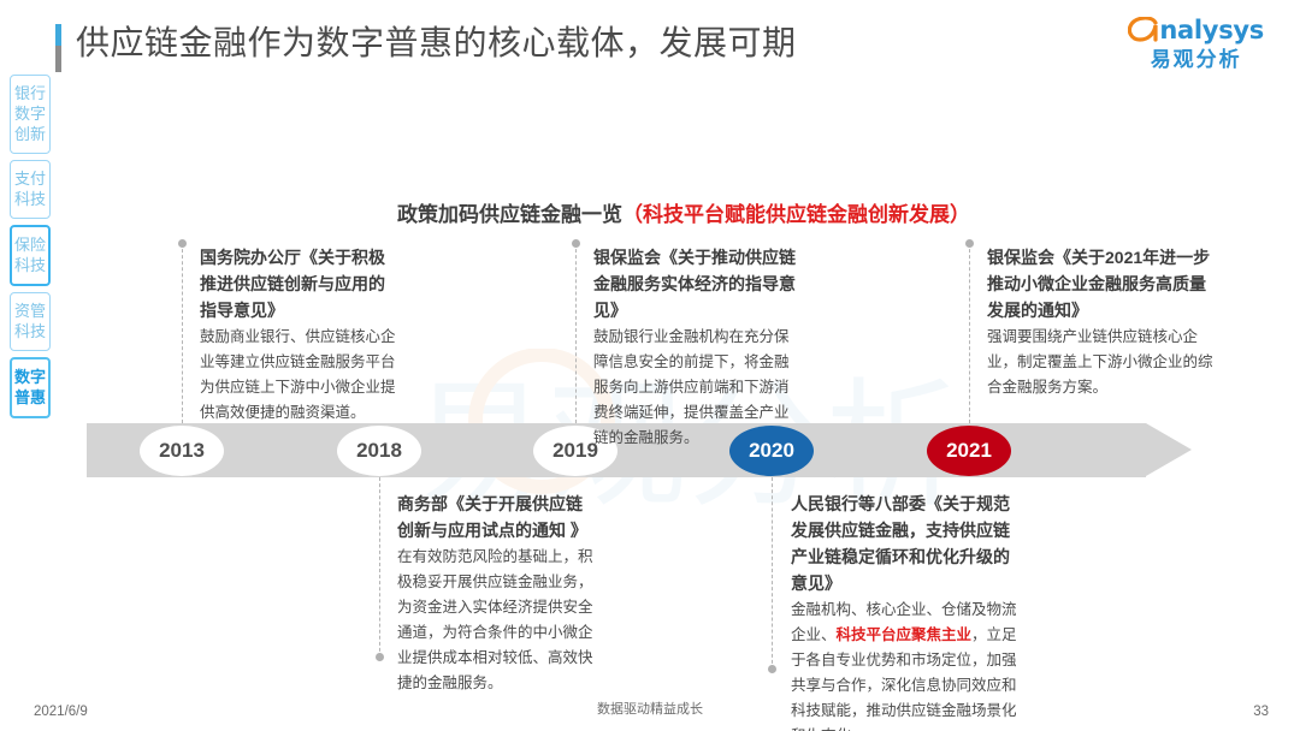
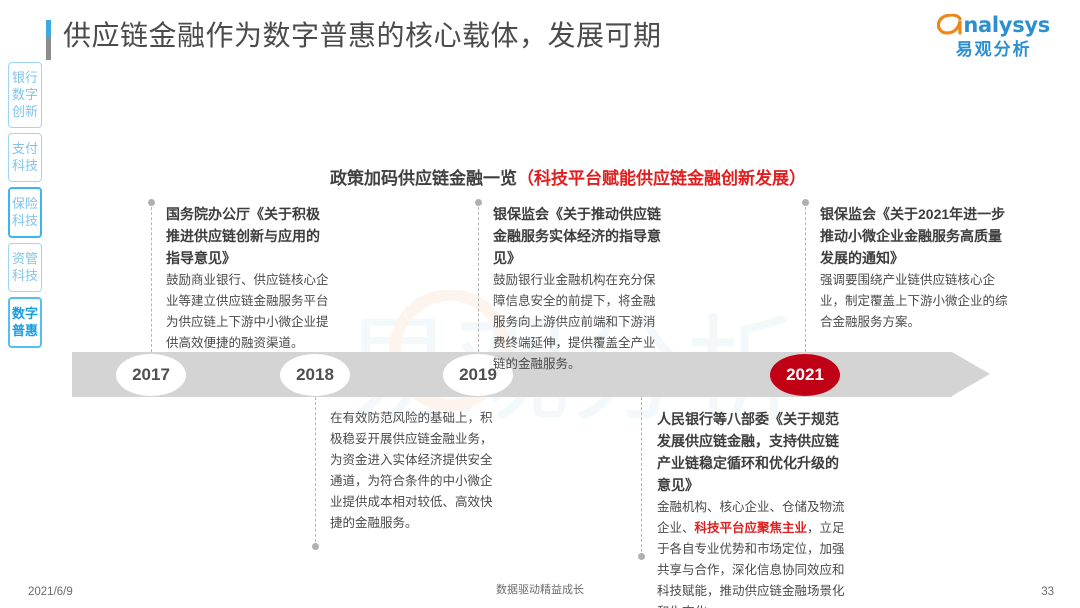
  供应链金融作为数字普惠的核心载体，发展可期
  nalysys
  易观分析
  银行数字创新
  支付科技
  保险科技
  资管科技
  数字普惠
  政策加码供应链金融一览（科技平台赋能供应链金融创新发展）
- 2013
+ 2017
  2018
  2019
- 2020
  2021
  国务院办公厅《关于积极推进供应链创新与应用的指导意见》
  鼓励商业银行、供应链核心企业等建立供应链金融服务平台为供应链上下游中小微企业提供高效便捷的融资渠道。
- 商务部《关于开展供应链创新与应用试点的通知 》
  在有效防范风险的基础上，积极稳妥开展供应链金融业务，为资金进入实体经济提供安全通道，为符合条件的中小微企业提供成本相对较低、高效快捷的金融服务。
  银保监会《关于推动供应链金融服务实体经济的指导意见》
  鼓励银行业金融机构在充分保障信息安全的前提下，将金融服务向上游供应前端和下游消费终端延伸，提供覆盖全产业链的金融服务。
  人民银行等八部委《关于规范发展供应链金融，支持供应链产业链稳定循环和优化升级的意见》
  金融机构、核心企业、仓储及物流企业、科技平台应聚焦主业，立足于各自专业优势和市场定位，加强共享与合作，深化信息协同效应和科技赋能，推动供应链金融场景化
  银保监会《关于2021年进一步推动小微企业金融服务高质量发展的通知》
  强调要围绕产业链供应链核心企业，制定覆盖上下游小微企业的综合金融服务方案。
  2021/6/9
  数据驱动精益成长
  33
